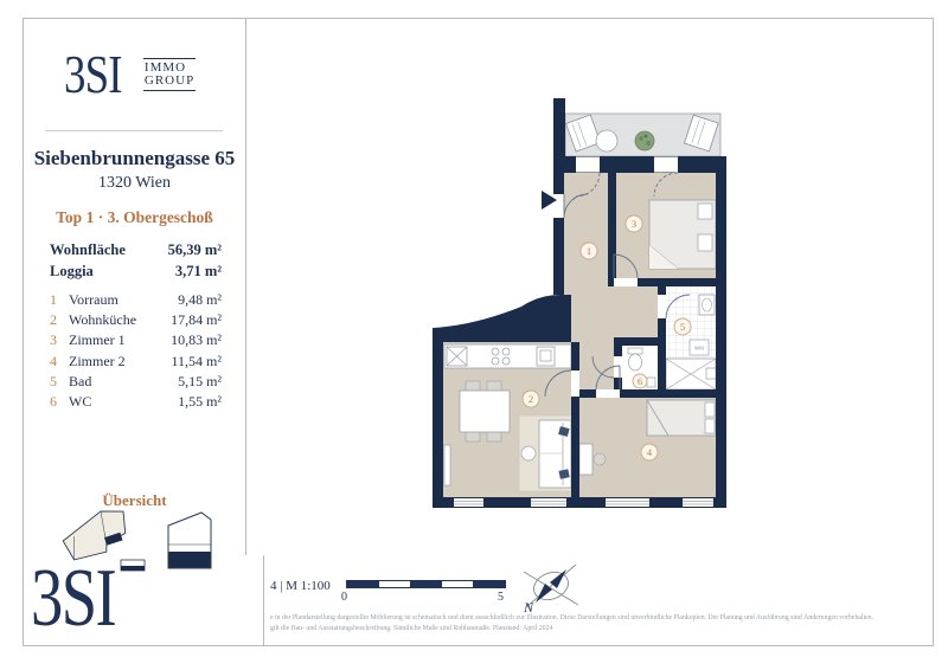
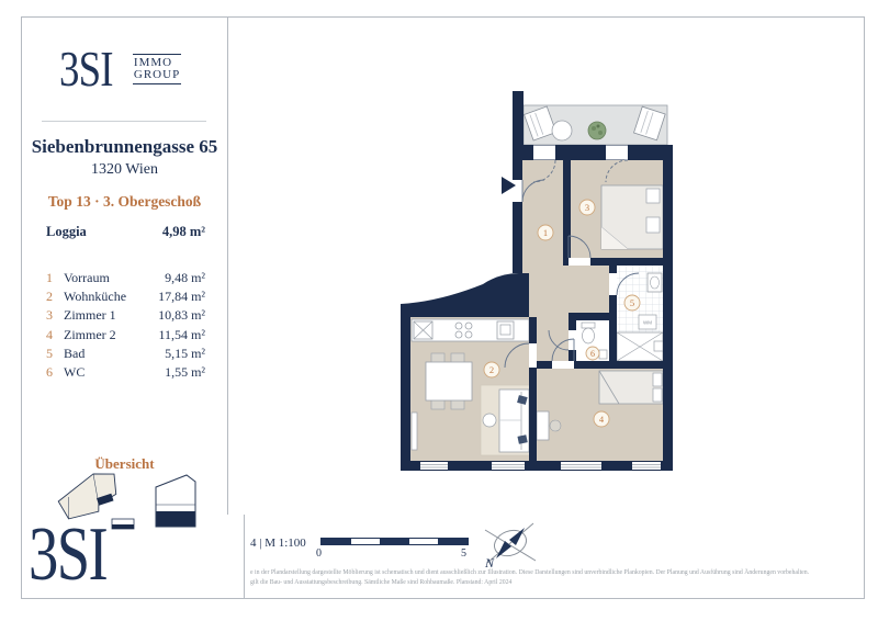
  3SI
  IMMO
  GROUP
  Siebenbrunnengasse 65
  1320 Wien
- Top 1 · 3. Obergeschoß
+ Top 13 · 3. Obergeschoß
- Wohnfläche
- 56,39 m²
  Loggia
- 3,71 m²
+ 4,98 m²
  1
  Vorraum
  9,48 m²
  2
  Wohnküche
  17,84 m²
  3
  Zimmer 1
  10,83 m²
  4
  Zimmer 2
  11,54 m²
  5
  Bad
  5,15 m²
  6
  WC
  1,55 m²
  Übersicht
  3SI
  4 | M 1:100
  0
  5
  N
  1
  2
  3
  4
  5
  6
